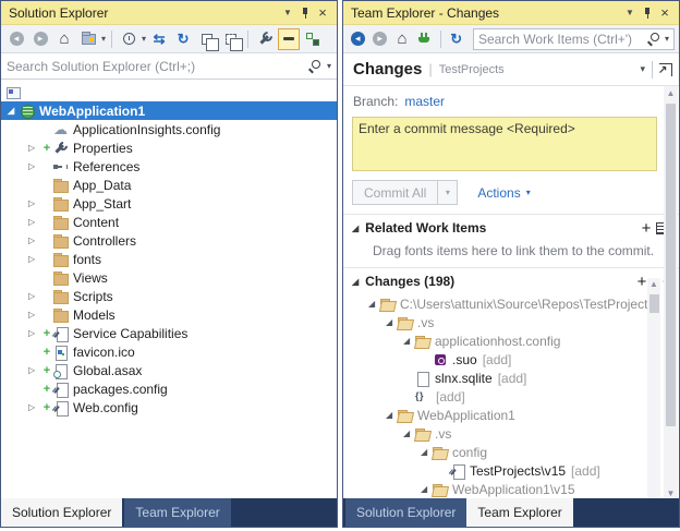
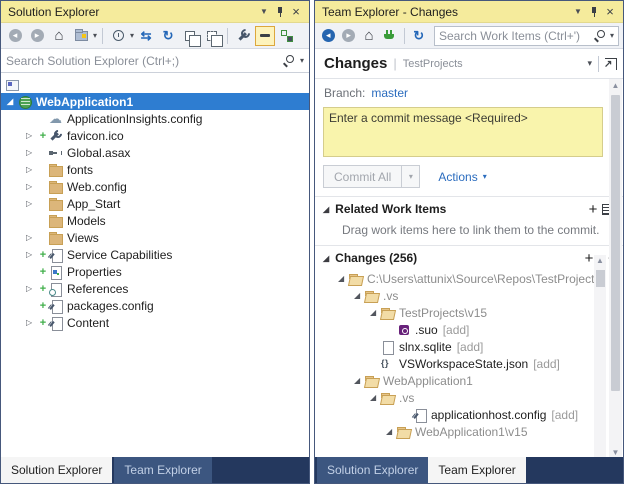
  Solution Explorer
  ▼
  ×
  ◂
  ▸
  ⌂
  ▾
  ▾
  ⇆
  ↻
  Search Solution Explorer (Ctrl+;)
  ▾
  WebApplication1
  ApplicationInsights.config
  +
- Properties
+ favicon.ico
- References
+ Global.asax
- App_Data
- App_Start
+ fonts
- Content
+ Web.config
- Controllers
- fonts
+ App_Start
- Views
+ Models
- Scripts
- Models
+ Views
  +
  Service Capabilities
  +
- favicon.ico
+ Properties
  +
- Global.asax
+ References
  +
  packages.config
  +
- Web.config
+ Content
  Solution Explorer
  Team Explorer
  Team Explorer - Changes
  ▼
  ×
  ◂
  ▸
  ⌂
  ↻
  Search Work Items (Ctrl+')
  ▾
  Changes
  |
  TestProjects
  ▾
  Branch:
  master
  Enter a commit message <Required>
  Commit All
  ▾
  Actions
  ▾
  ◢
  Related Work Items
  +
- Drag fonts items here to link them to the commit.
+ Drag work items here to link them to the commit.
  ◢
- Changes (198)
+ Changes (256)
  +
  C:\Users\attunix\Source\Repos\TestProject
  .vs
- applicationhost.config
+ TestProjects\v15
  .suo
  [add]
  slnx.sqlite
  [add]
+ VSWorkspaceState.json
  [add]
  WebApplication1
  .vs
- config
- TestProjects\v15
+ applicationhost.config
  [add]
  WebApplication1\v15
  ▲
  ▲
  ▼
  Solution Explorer
  Team Explorer
